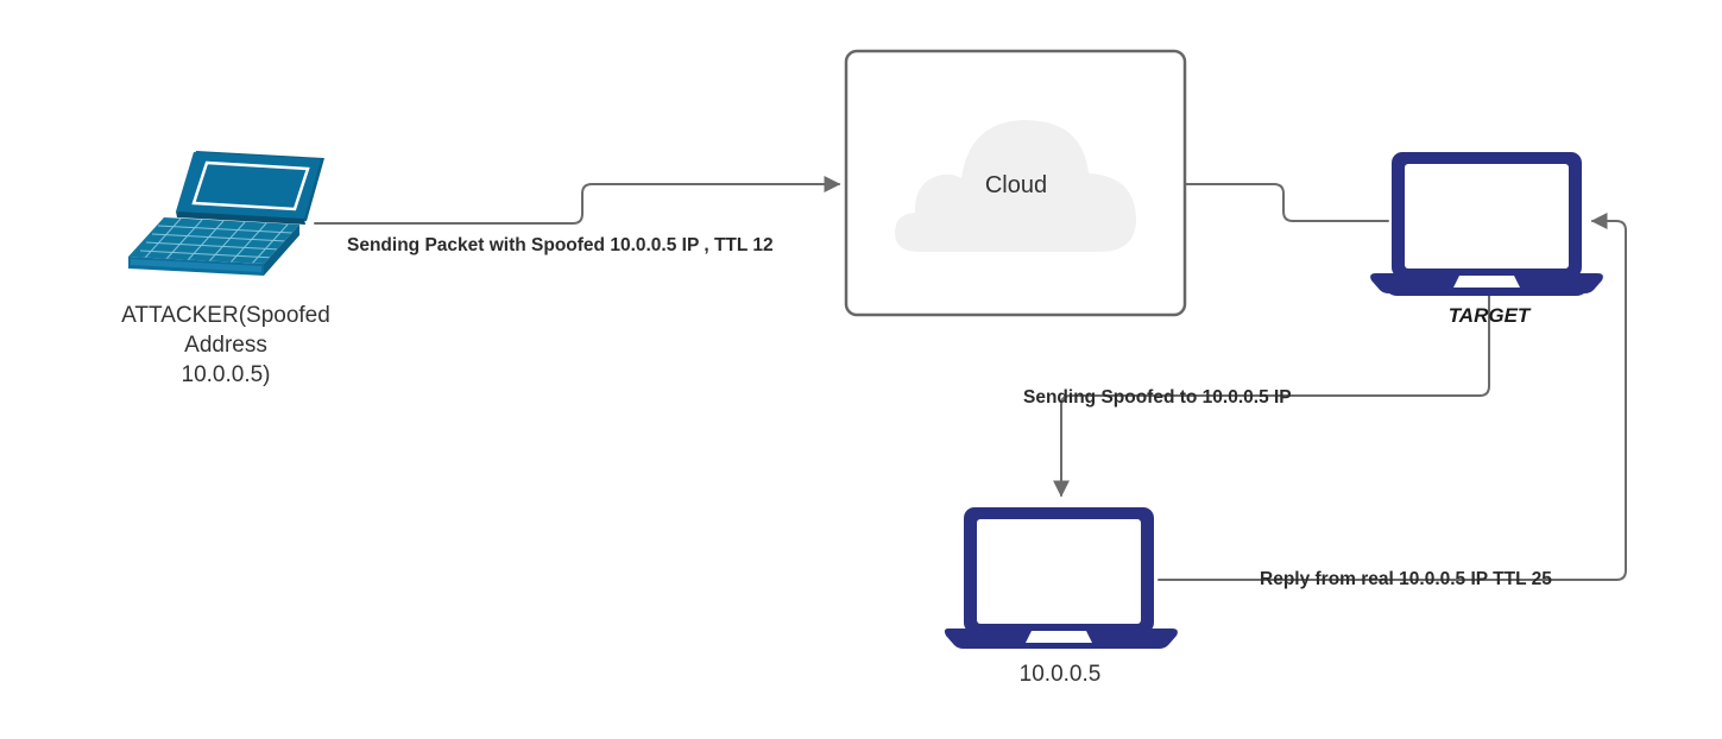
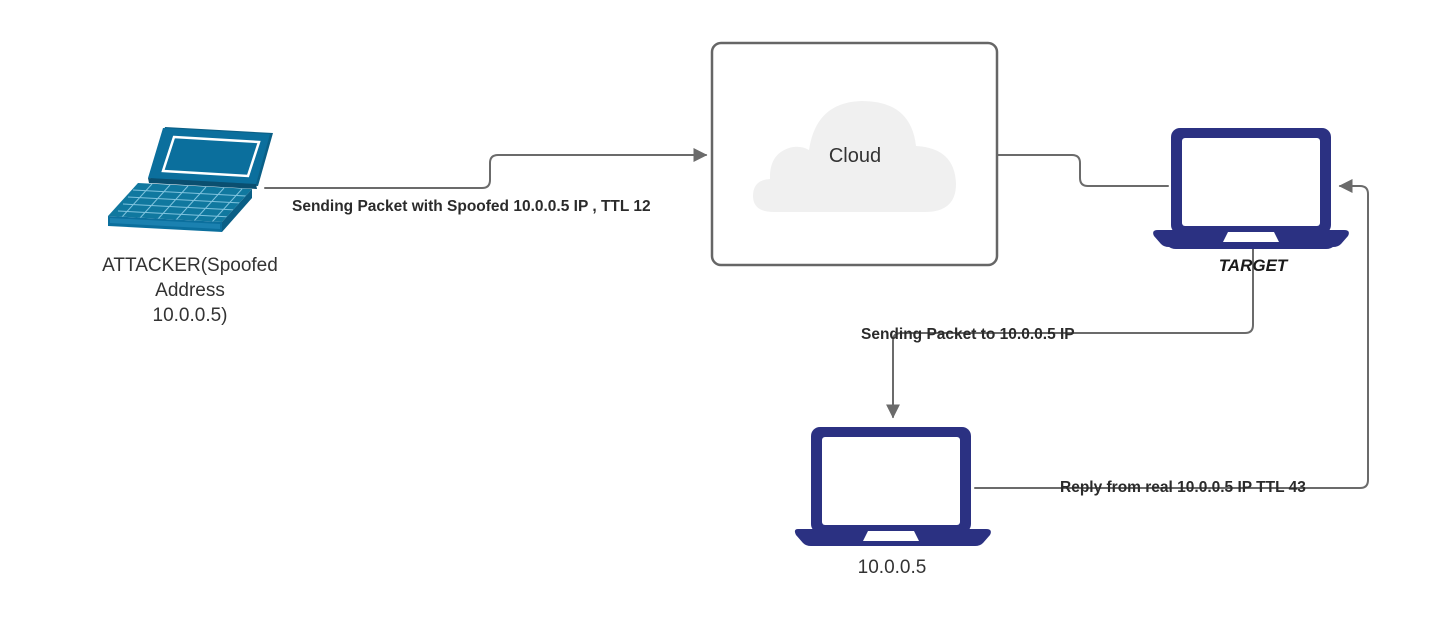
  Sending Packet with Spoofed 10.0.0.5 IP , TTL 12
- Sending Spoofed to 10.0.0.5 IP
+ Sending Packet to 10.0.0.5 IP
- Reply from real 10.0.0.5 IP TTL 25
+ Reply from real 10.0.0.5 IP TTL 43
  ATTACKER(Spoofed
  Address
  10.0.0.5)
  Cloud
  TARGET
  10.0.0.5
